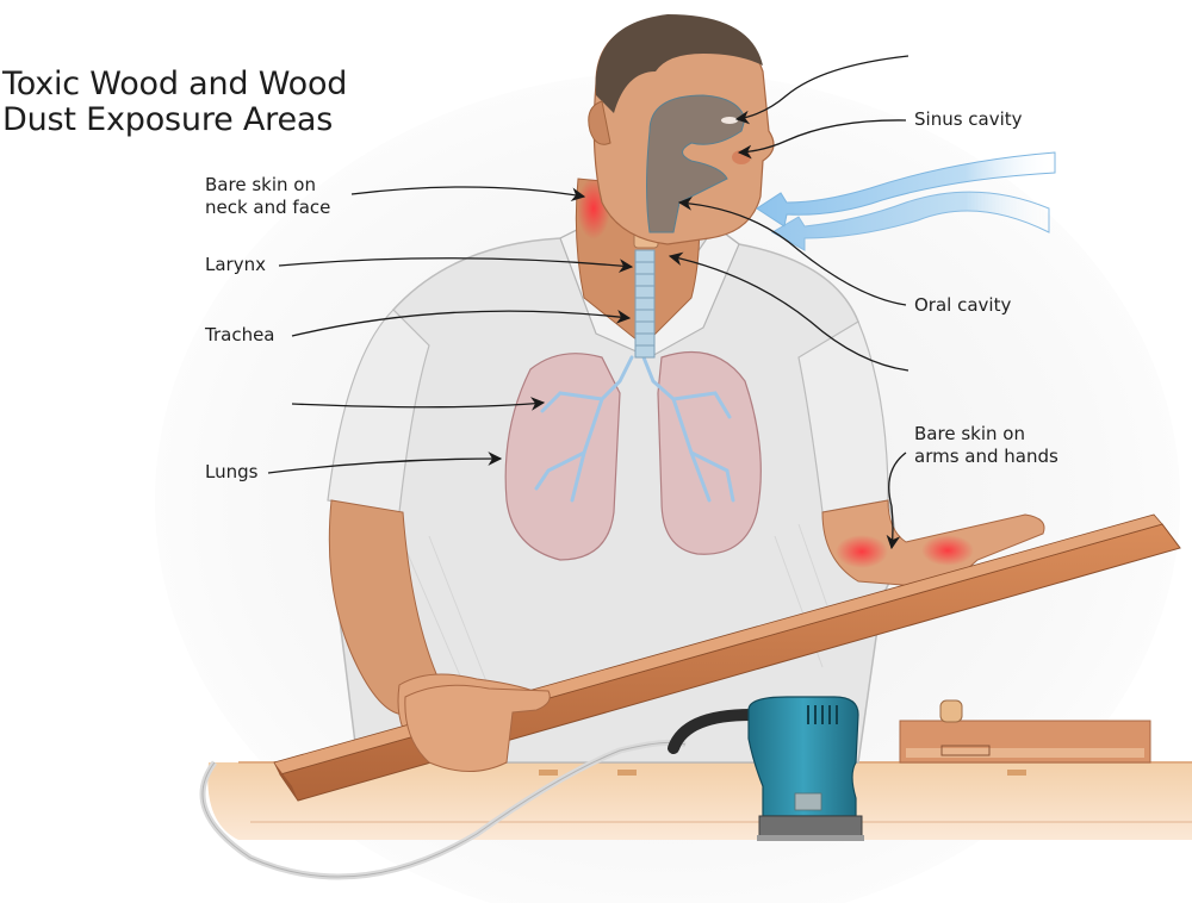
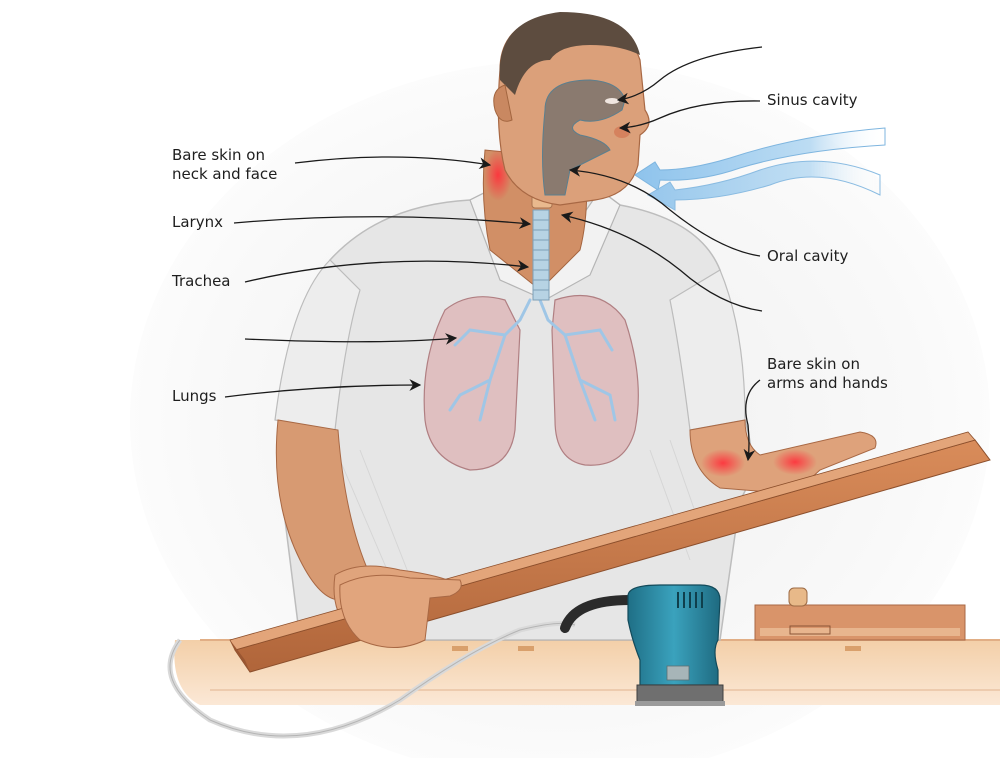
- Toxic Wood and Wood
- Dust Exposure Areas
  Bare skin on
  neck and face
  Larynx
  Trachea
  Lungs
  Sinus cavity
  Oral cavity
  Bare skin on
  arms and hands
